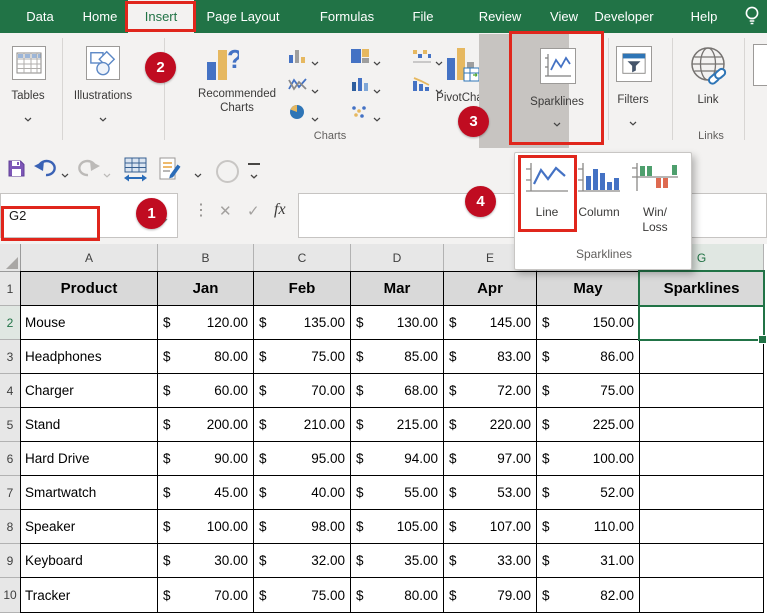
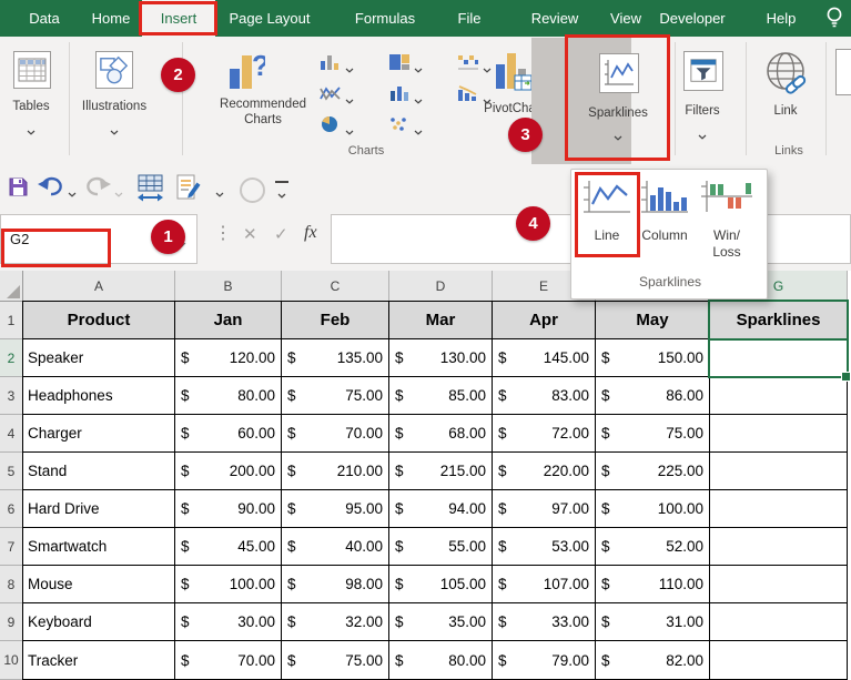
  Data
  Home
  Insert
  Page Layout
  Formulas
  File
  Review
  View
  Developer
  Help
  Tables
  Illustrations
  ?
  Recommended
  Charts
  PivotCh
  Charts
  Sparklines
  Filters
  Link
  Links
  G2
  ⋮
  ✕
  ✓
  fx
  A
  B
  C
  D
  E
  G
  1
  Product
  Jan
  Feb
  Mar
  Apr
  May
  Sparklines
  2
- Mouse
+ Speaker
  $
  120.00
  $
  135.00
  $
  130.00
  $
  145.00
  $
  150.00
  3
  Headphones
  $
  80.00
  $
  75.00
  $
  85.00
  $
  83.00
  $
  86.00
  4
  Charger
  $
  60.00
  $
  70.00
  $
  68.00
  $
  72.00
  $
  75.00
  5
  Stand
  $
  200.00
  $
  210.00
  $
  215.00
  $
  220.00
  $
  225.00
  6
  Hard Drive
  $
  90.00
  $
  95.00
  $
  94.00
  $
  97.00
  $
  100.00
  7
  Smartwatch
  $
  45.00
  $
  40.00
  $
  55.00
  $
  53.00
  $
  52.00
  8
- Speaker
+ Mouse
  $
  100.00
  $
  98.00
  $
  105.00
  $
  107.00
  $
  110.00
  9
  Keyboard
  $
  30.00
  $
  32.00
  $
  35.00
  $
  33.00
  $
  31.00
  10
  Tracker
  $
  70.00
  $
  75.00
  $
  80.00
  $
  79.00
  $
  82.00
  Line
  Column
  Win/
  Loss
  Sparklines
  1
  2
  3
  4
